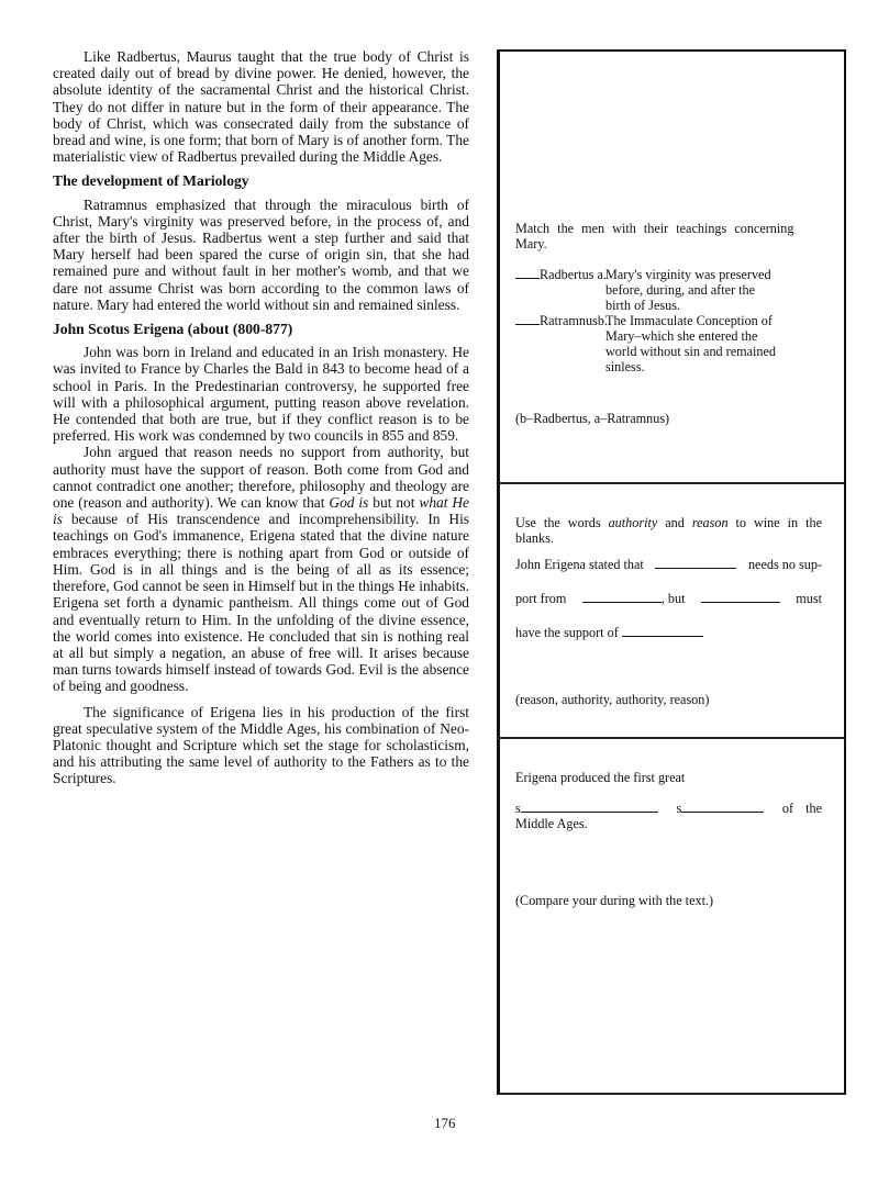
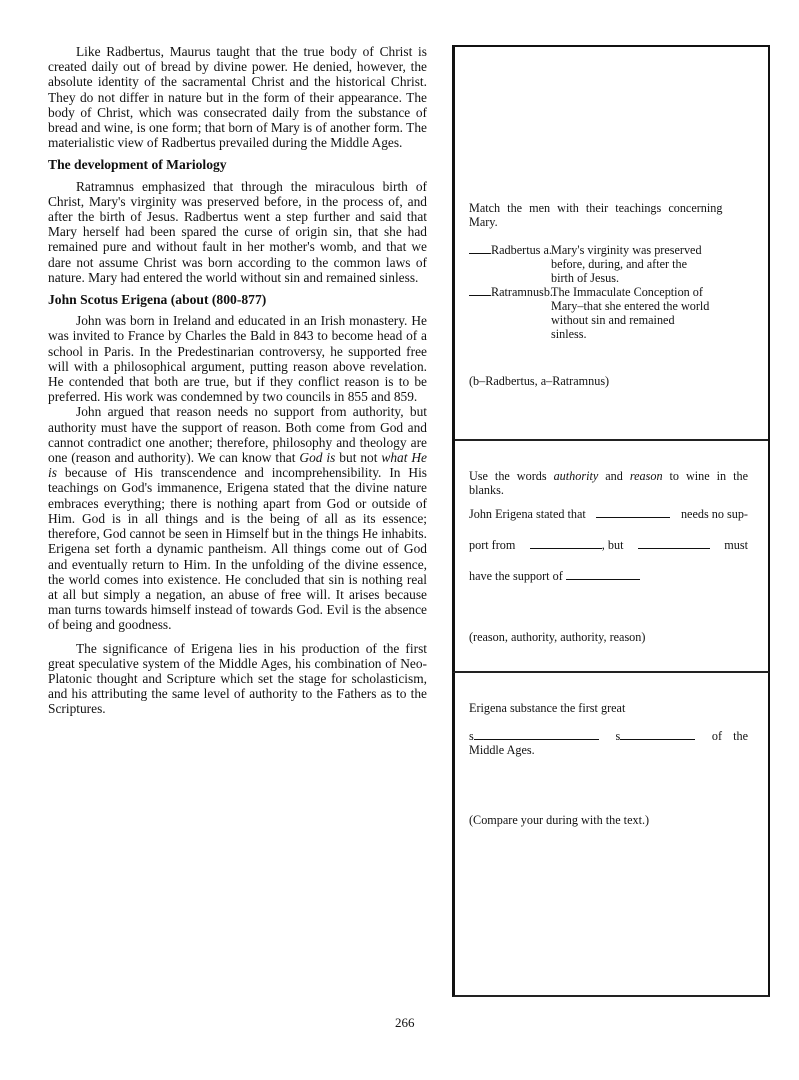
  Like Radbertus, Maurus taught that the true body of Christ is created daily out of bread by divine power. He denied, however, the absolute identity of the sacramental Christ and the historical Christ. They do not differ in nature but in the form of their appearance. The body of Christ, which was consecrated daily from the substance of bread and wine, is one form; that born of Mary is of another form. The materialistic view of Radbertus prevailed during the Middle Ages.
  The development of Mariology
  Ratramnus emphasized that through the miraculous birth of Christ, Mary's virginity was preserved before, in the process of, and after the birth of Jesus. Radbertus went a step further and said that Mary herself had been spared the curse of origin sin, that she had remained pure and without fault in her mother's womb, and that we dare not assume Christ was born according to the common laws of nature. Mary had entered the world without sin and remained sinless.
  John Scotus Erigena (about (800-877)
  John was born in Ireland and educated in an Irish monastery. He was invited to France by Charles the Bald in 843 to become head of a school in Paris. In the Predestinarian controversy, he supported free will with a philosophical argument, putting reason above revelation. He contended that both are true, but if they conflict reason is to be preferred. His work was condemned by two councils in 855 and 859.
  John argued that reason needs no support from authority, but authority must have the support of reason. Both come from God and cannot contradict one another; therefore, philosophy and theology are one (reason and authority). We can know that God is but not what He is because of His transcendence and incomprehensibility. In His teachings on God's immanence, Erigena stated that the divine nature embraces everything; there is nothing apart from God or outside of Him. God is in all things and is the being of all as its essence; therefore, God cannot be seen in Himself but in the things He inhabits. Erigena set forth a dynamic pantheism. All things come out of God and eventually return to Him. In the unfolding of the divine essence, the world comes into existence. He concluded that sin is nothing real at all but simply a negation, an abuse of free will. It arises because man turns towards himself instead of towards God. Evil is the absence of being and goodness.
  The significance of Erigena lies in his production of the first great speculative system of the Middle Ages, his combination of Neo-Platonic thought and Scripture which set the stage for scholasticism, and his attributing the same level of authority to the Fathers as to the Scriptures.
  Match the men with their teachings concerning Mary.
  Radbertus a.
  Mary's virginity was preserved before, during, and after the birth of Jesus.
  Ratramnusb.
- The Immaculate Conception of Mary–which she entered the world without sin and remained sinless.
+ The Immaculate Conception of Mary–that she entered the world without sin and remained sinless.
  (b–Radbertus, a–Ratramnus)
  Use the words authority and reason to wine in the blanks.
  John Erigena stated that
  needs no sup-
  port from
  , but
  must
  have the support of
  (reason, authority, authority, reason)
- Erigena produced the first great
+ Erigena substance the first great
  s
  s
  of the
  Middle Ages.
  (Compare your during with the text.)
- 176
+ 266
